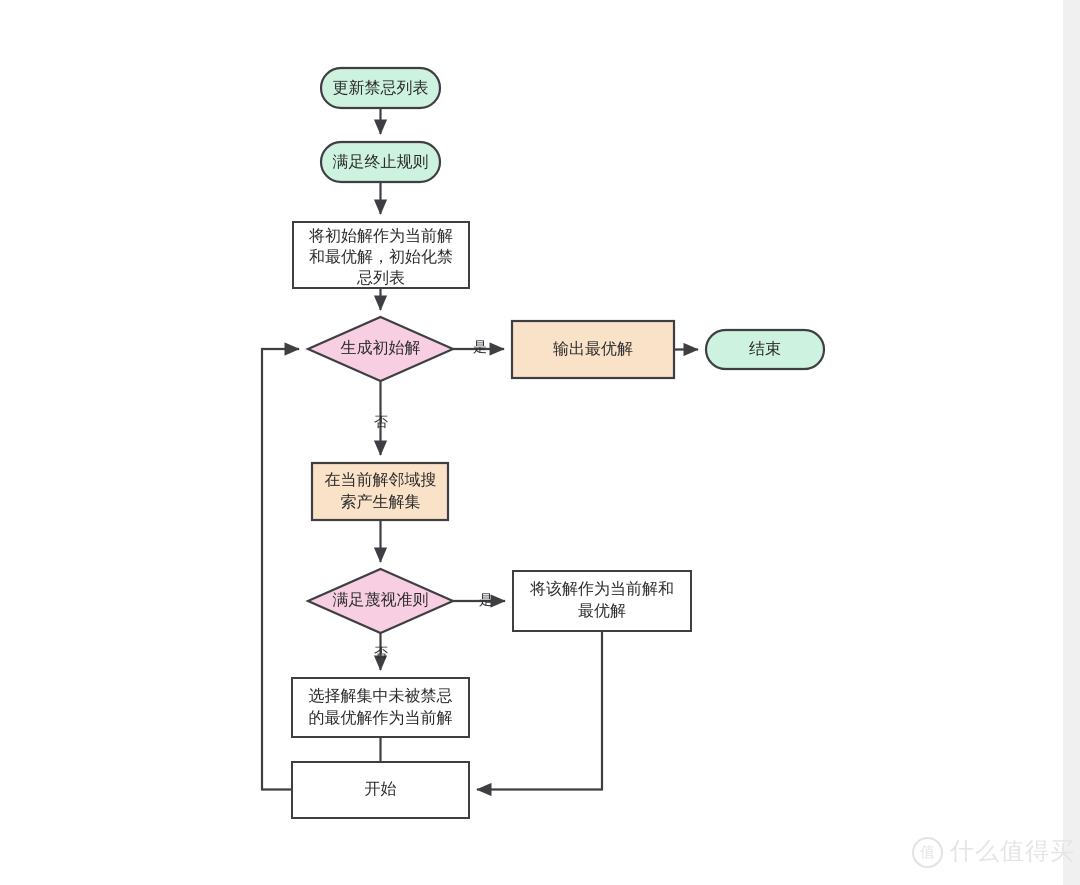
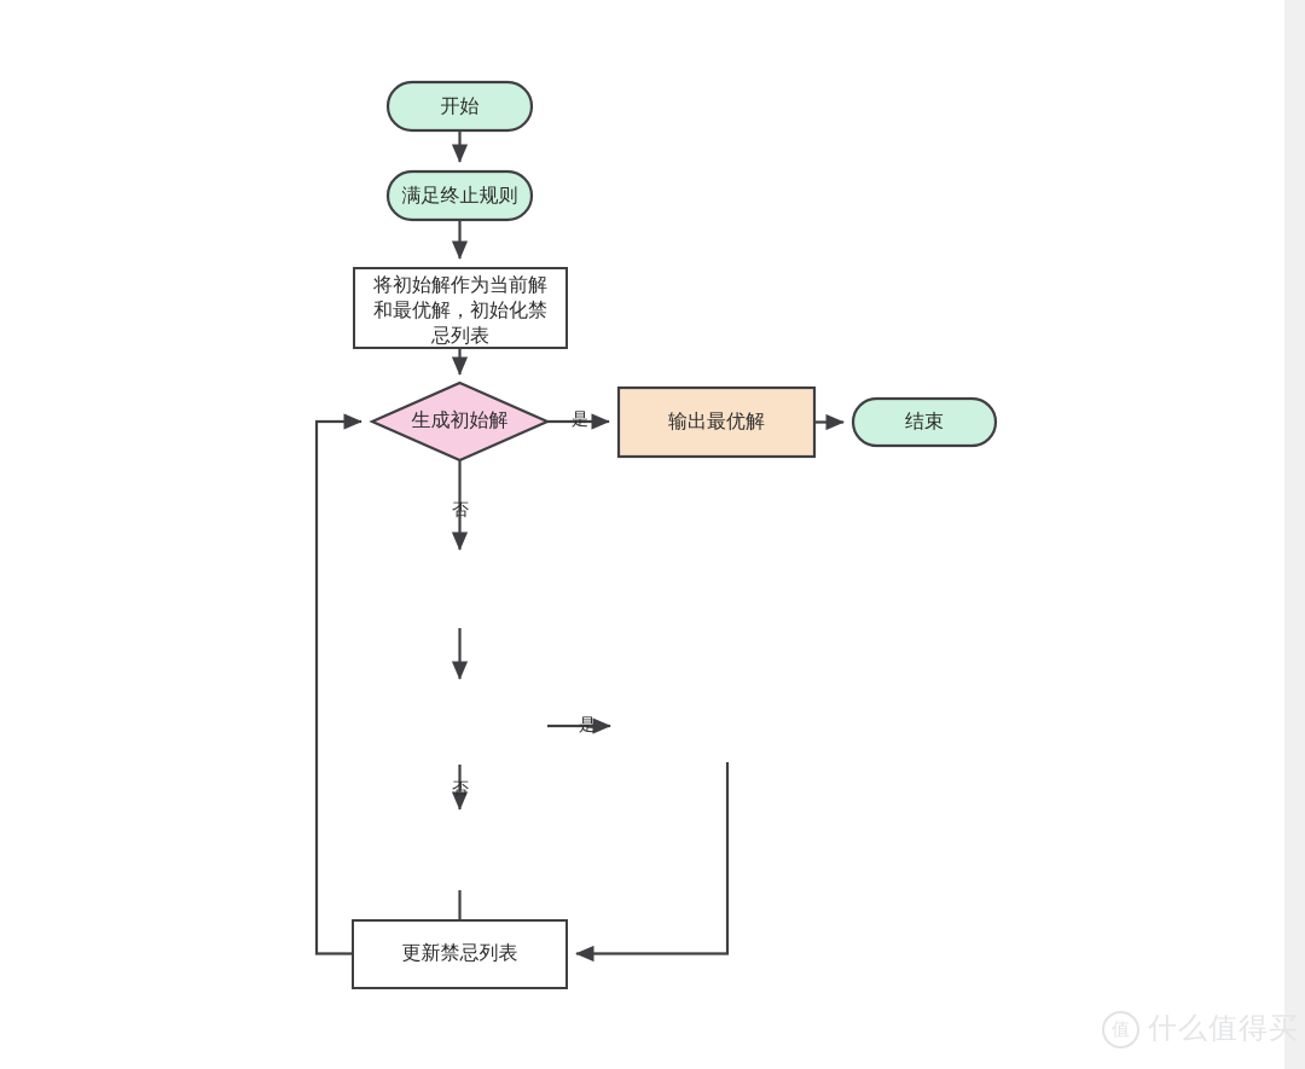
  是
  否
  是
  否
- 更新禁忌列表
+ 开始
  满足终止规则
  将初始解作为当前解
  和最优解，初始化禁
  忌列表
  生成初始解
  输出最优解
  结束
- 在当前解邻域搜
- 索产生解集
- 满足蔑视准则
- 将该解作为当前解和
- 最优解
- 选择解集中未被禁忌
- 的最优解作为当前解
- 开始
+ 更新禁忌列表
  值
  什么值得买
